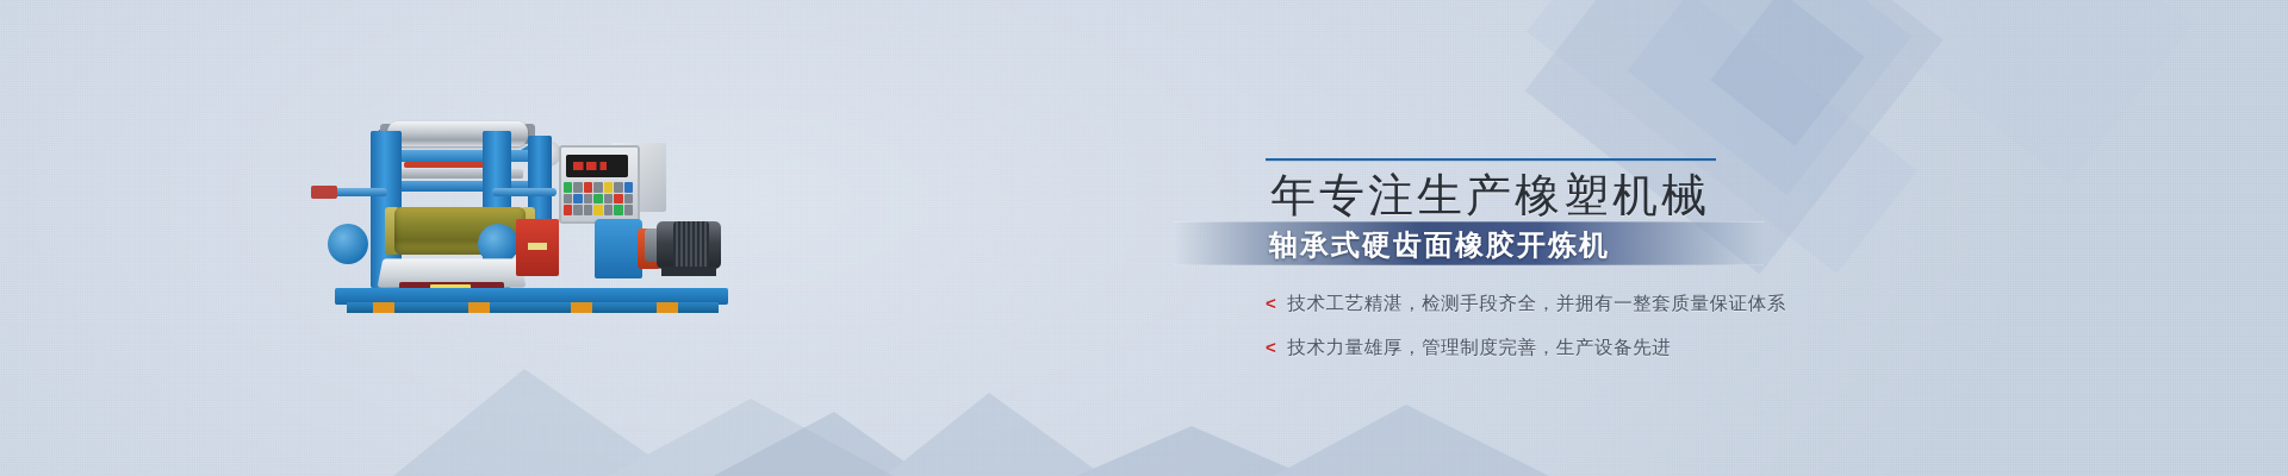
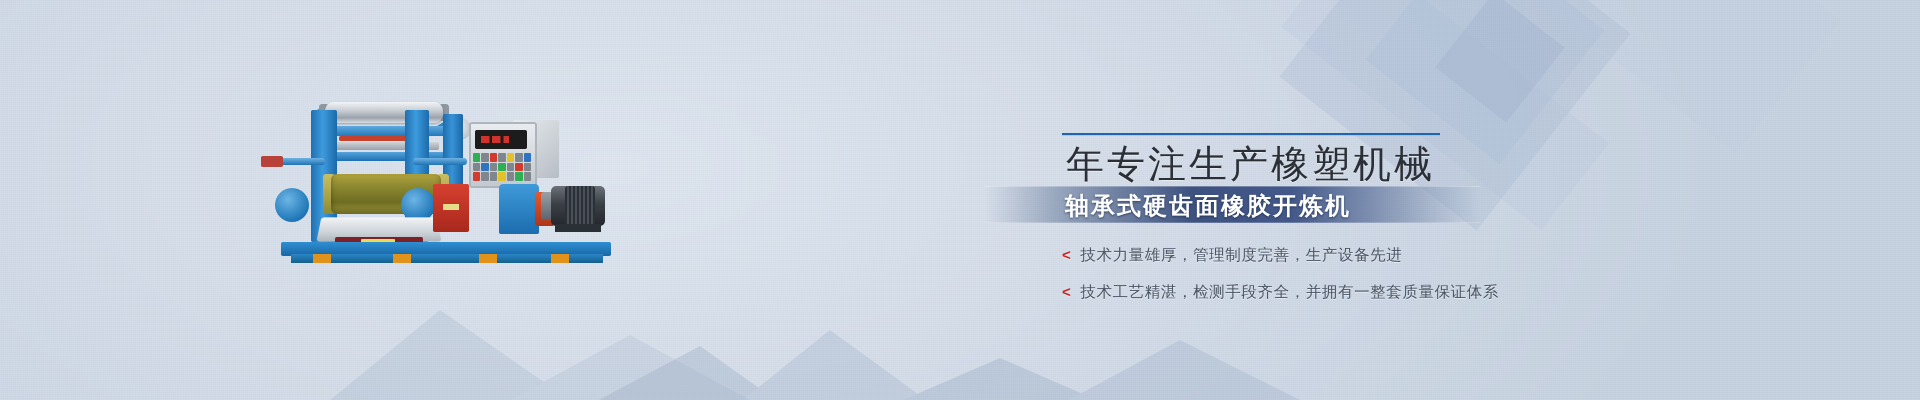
  年专注生产橡塑机械
  轴承式硬齿面橡胶开炼机
  <
- 技术工艺精湛，检测手段齐全，并拥有一整套质量保证体系
+ 技术力量雄厚，管理制度完善，生产设备先进
  <
- 技术力量雄厚，管理制度完善，生产设备先进
+ 技术工艺精湛，检测手段齐全，并拥有一整套质量保证体系
